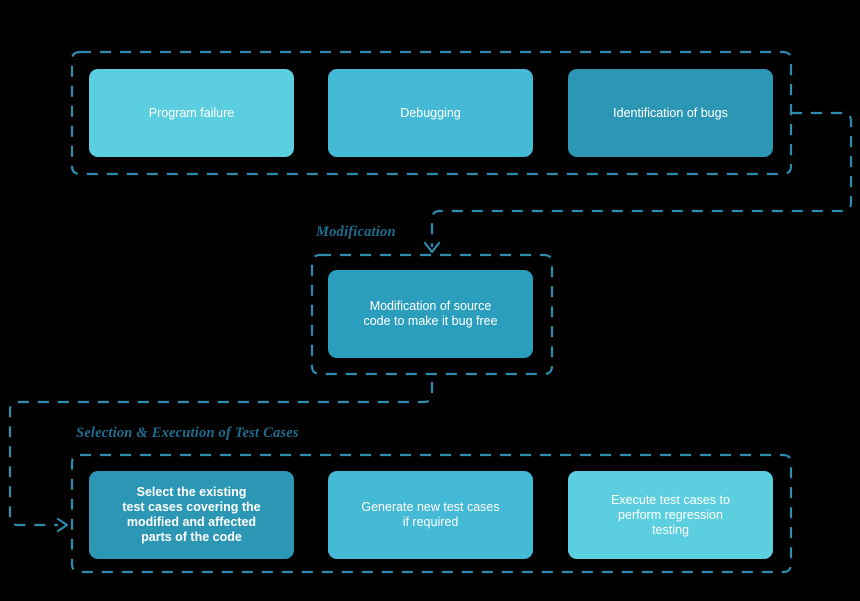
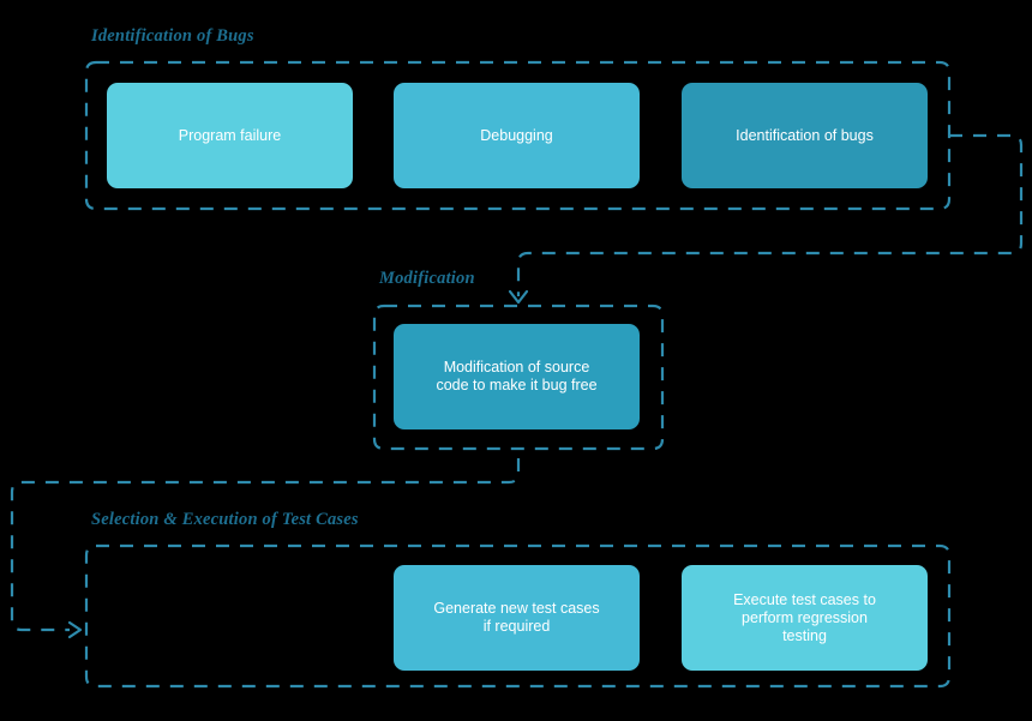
+ Identification of Bugs
  Program failure
  Debugging
  Identification of bugs
  Modification
  Modification of source
  code to make it bug free
  Selection & Execution of Test Cases
- Select the existing
- test cases covering the
- modified and affected
- parts of the code
  Generate new test cases
  if required
  Execute test cases to
  perform regression
  testing
